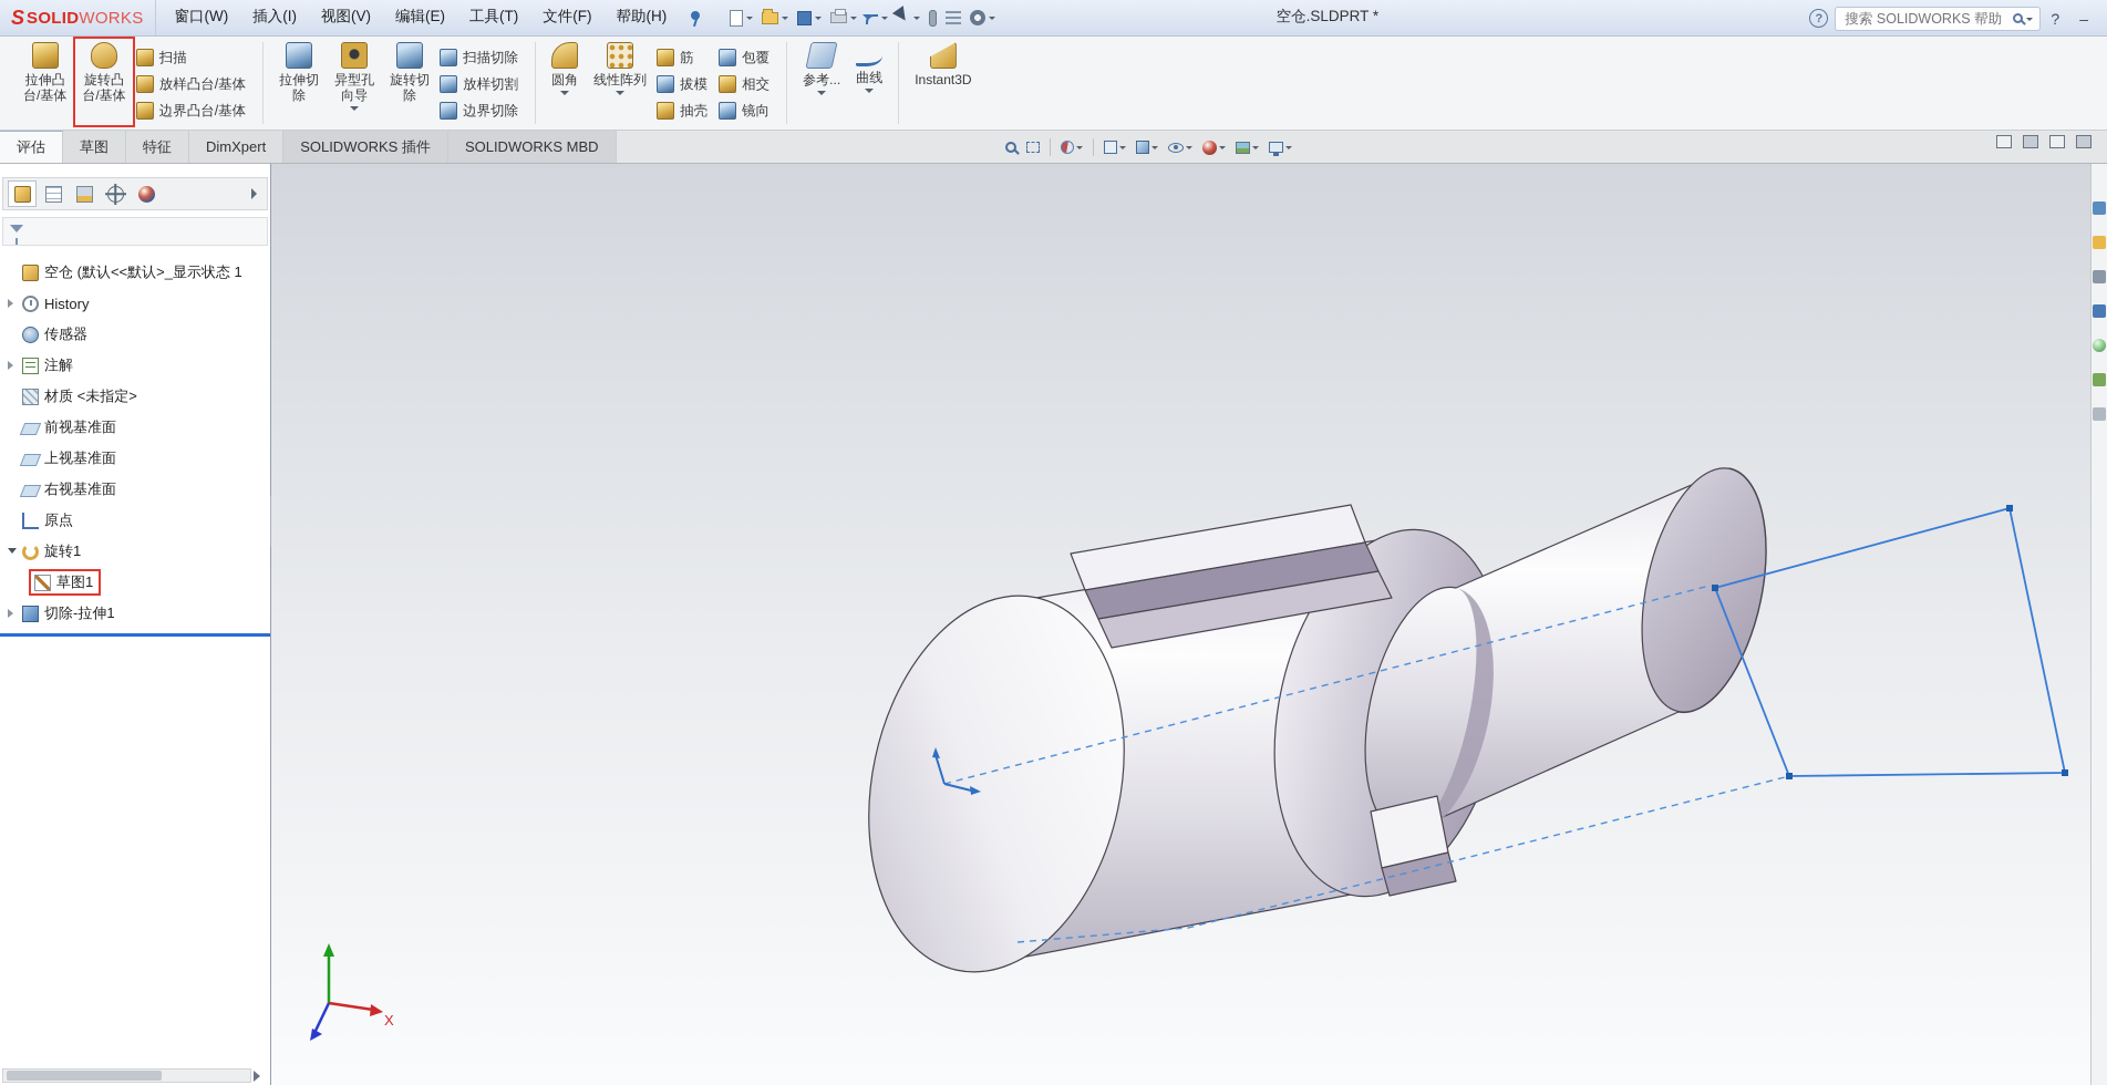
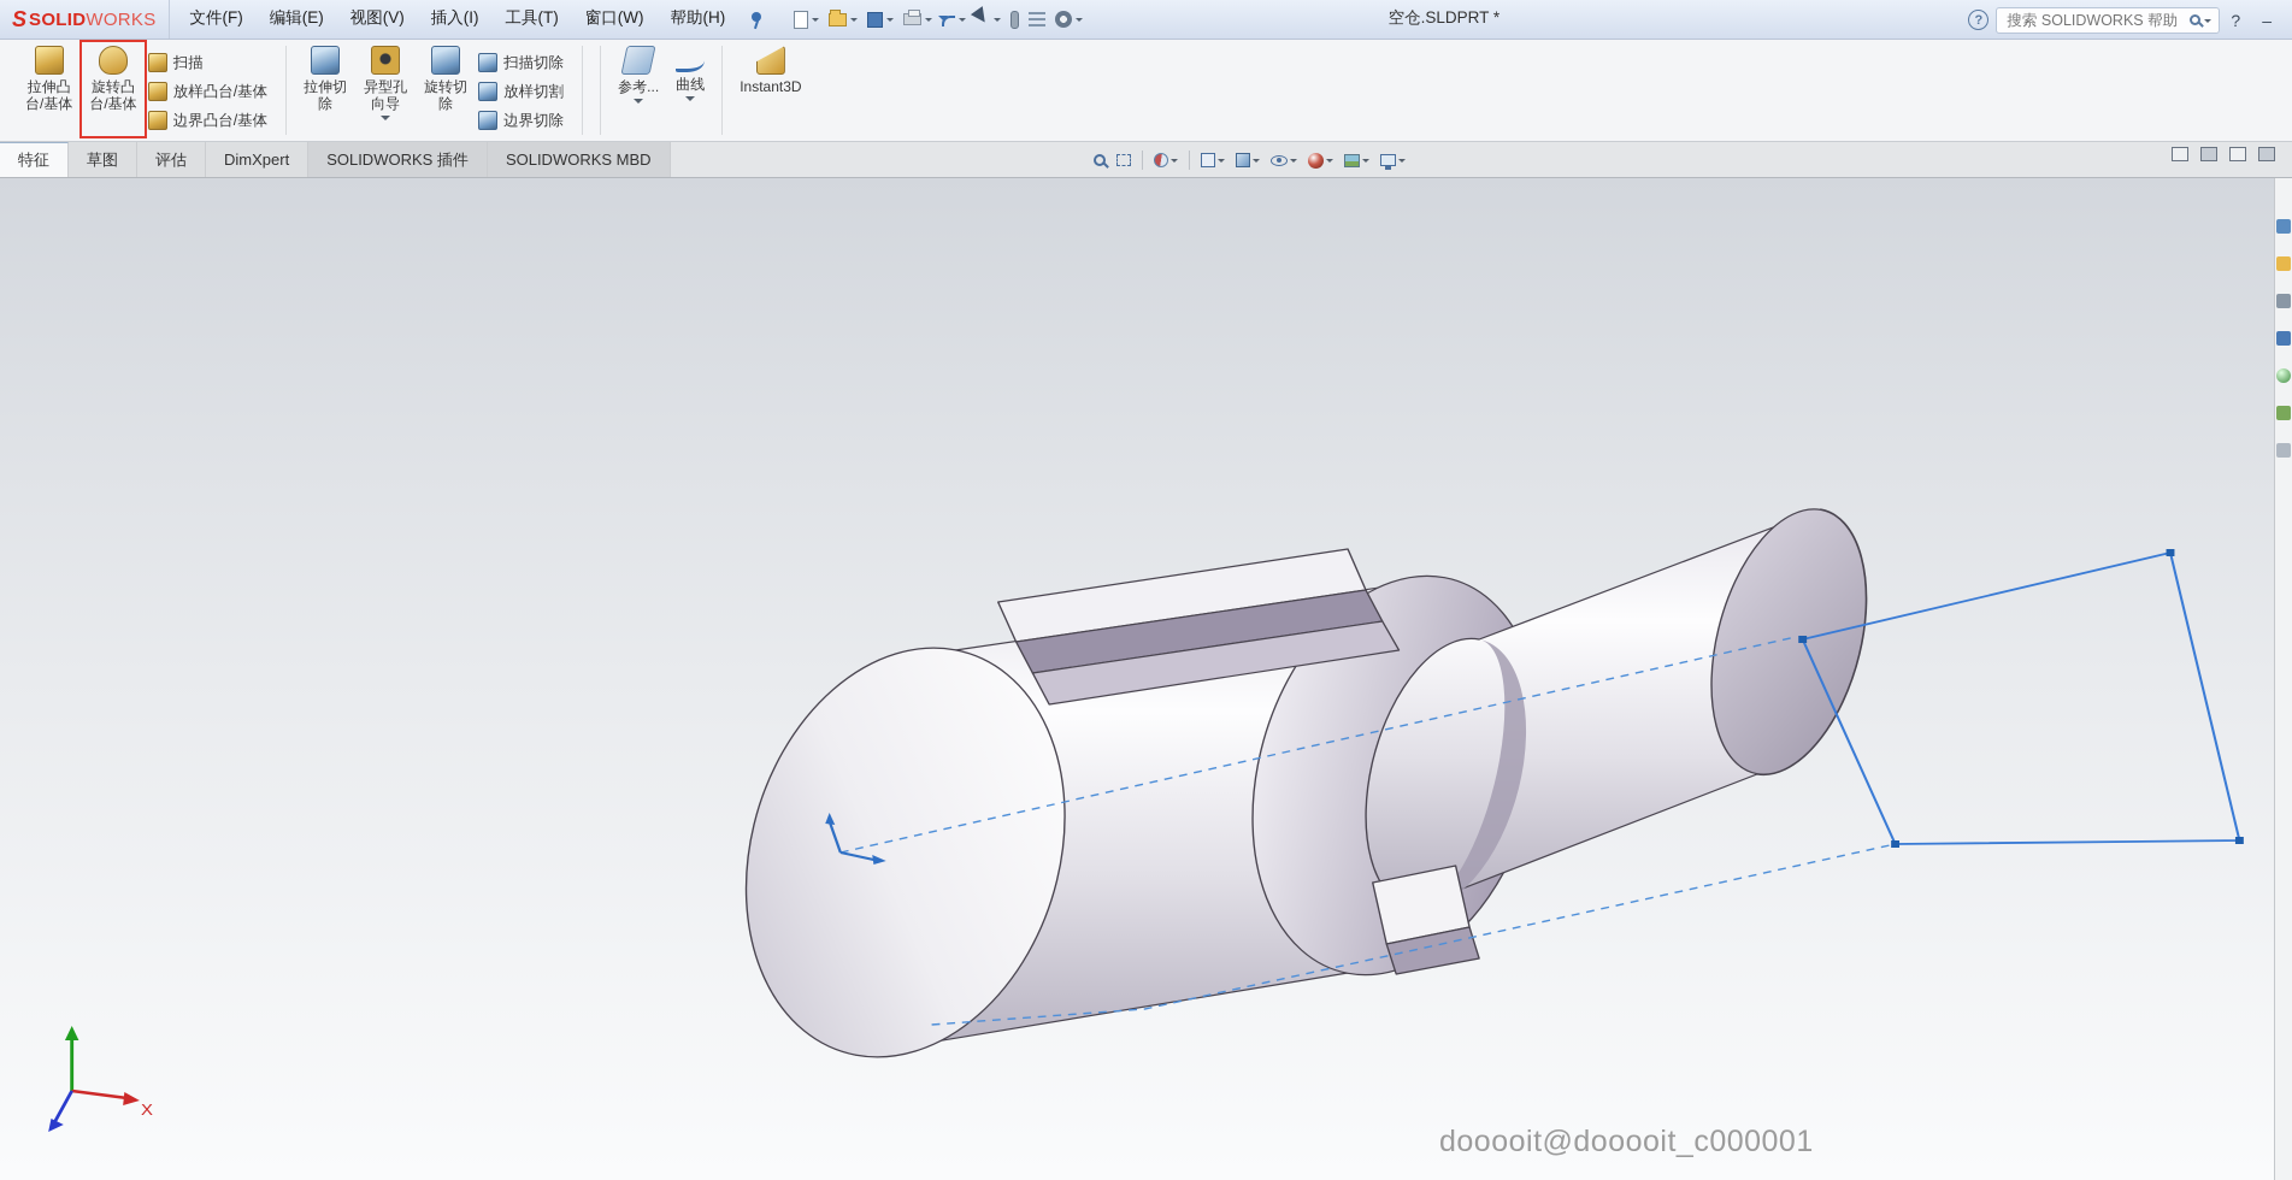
  S
  SOLID
  WORKS
- 窗口(W)
+ 文件(F)
- 插入(I)
+ 编辑(E)
  视图(V)
- 编辑(E)
+ 插入(I)
  工具(T)
- 文件(F)
+ 窗口(W)
  帮助(H)
  空仓.SLDPRT *
  ?
  搜索 SOLIDWORKS 帮助
  ?
  –
  拉伸凸
  台/基体
  旋转凸
  台/基体
  扫描
  放样凸台/基体
  边界凸台/基体
  拉伸切
  除
  异型孔
  向导
  旋转切
  除
  扫描切除
  放样切割
  边界切除
- 圆角
- 线性阵列
- 筋
- 拔模
- 抽壳
- 包覆
- 相交
- 镜向
  参考...
  曲线
  Instant3D
- 评估
+ 特征
  草图
- 特征
+ 评估
  DimXpert
  SOLIDWORKS 插件
  SOLIDWORKS MBD
- 空仓 (默认<<默认>_显示状态 1
- History
- 传感器
- 注解
- 材质 <未指定>
- 前视基准面
- 上视基准面
- 右视基准面
- 原点
- 旋转1
- 草图1
- 切除-拉伸1
  X
+ dooooit@dooooit_c000001
